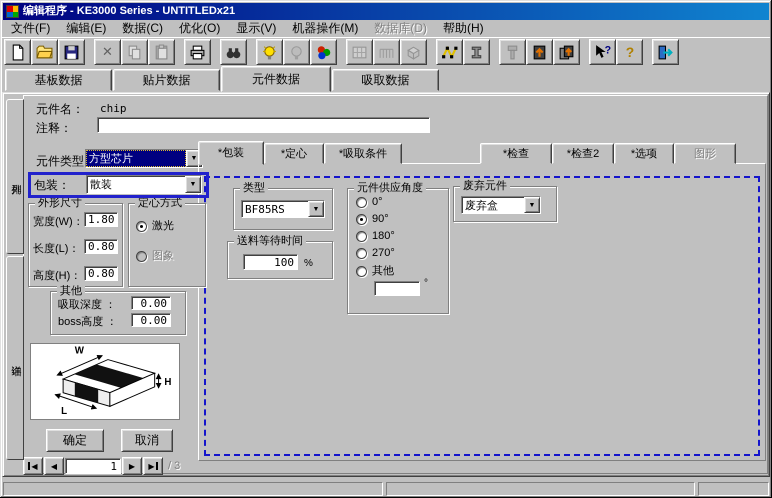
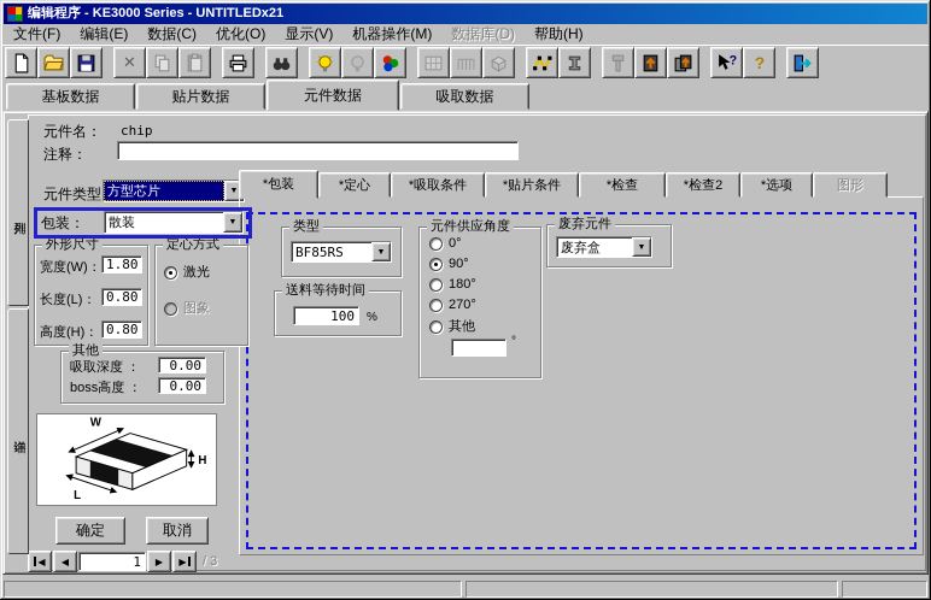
  编辑程序 - KE3000 Series - UNTITLEDx21
  文件(F)
  编辑(E)
  数据(C)
  优化(O)
  显示(V)
  机器操作(M)
  数据库(D)
  帮助(H)
  ✕
  ?
  ?
  基板数据
  贴片数据
  元件数据
  吸取数据
  元件名：
  chip
  注释：
  元件类型
  方型芯片
  包装：
  散装
  外形尺寸
  宽度(W)：
  1.80
  长度(L)：
  0.80
  高度(H)：
  0.80
  定心方式
  激光
  图象
  其他
  吸取深度 ：
  0.00
  boss高度 ：
  0.00
  W
  H
  L
  确定
  取消
  ◀
  ◀
  1
  ▶
  ▶
  / 3
  *包装
  *定心
  *吸取条件
+ *贴片条件
  *检查
  *检查2
  *选项
  图形
  类型
  BF85RS
  送料等待时间
  100
  %
  元件供应角度
  0°
  90°
  180°
  270°
  其他
  °
  废弃元件
  废弃盒
